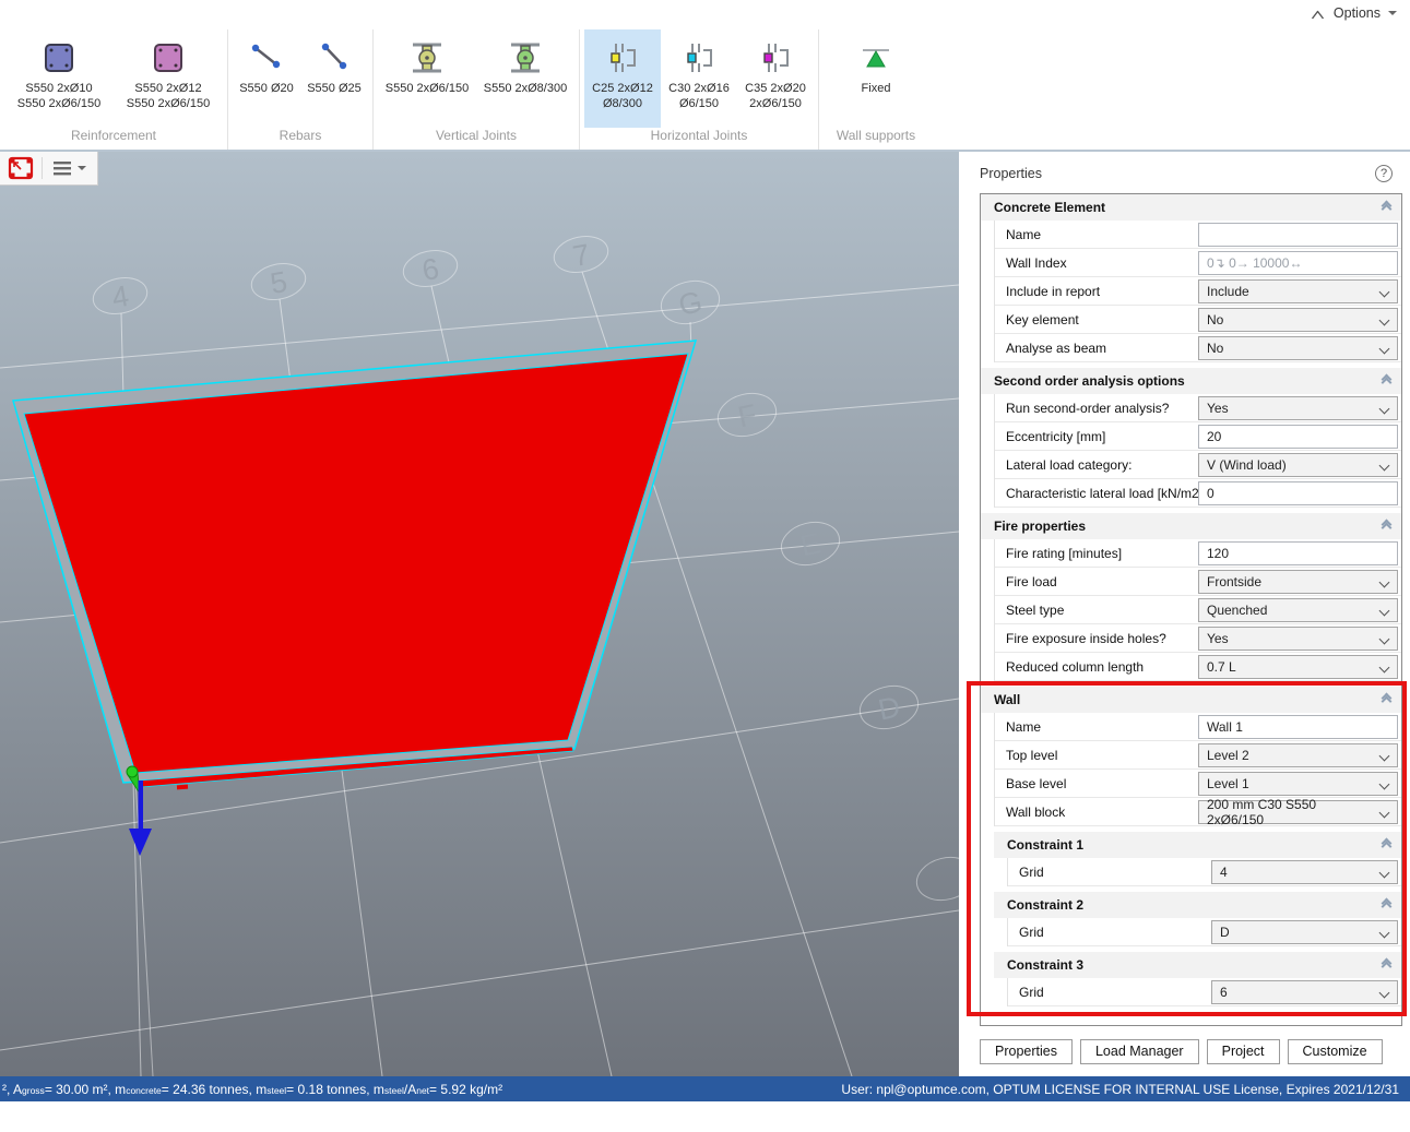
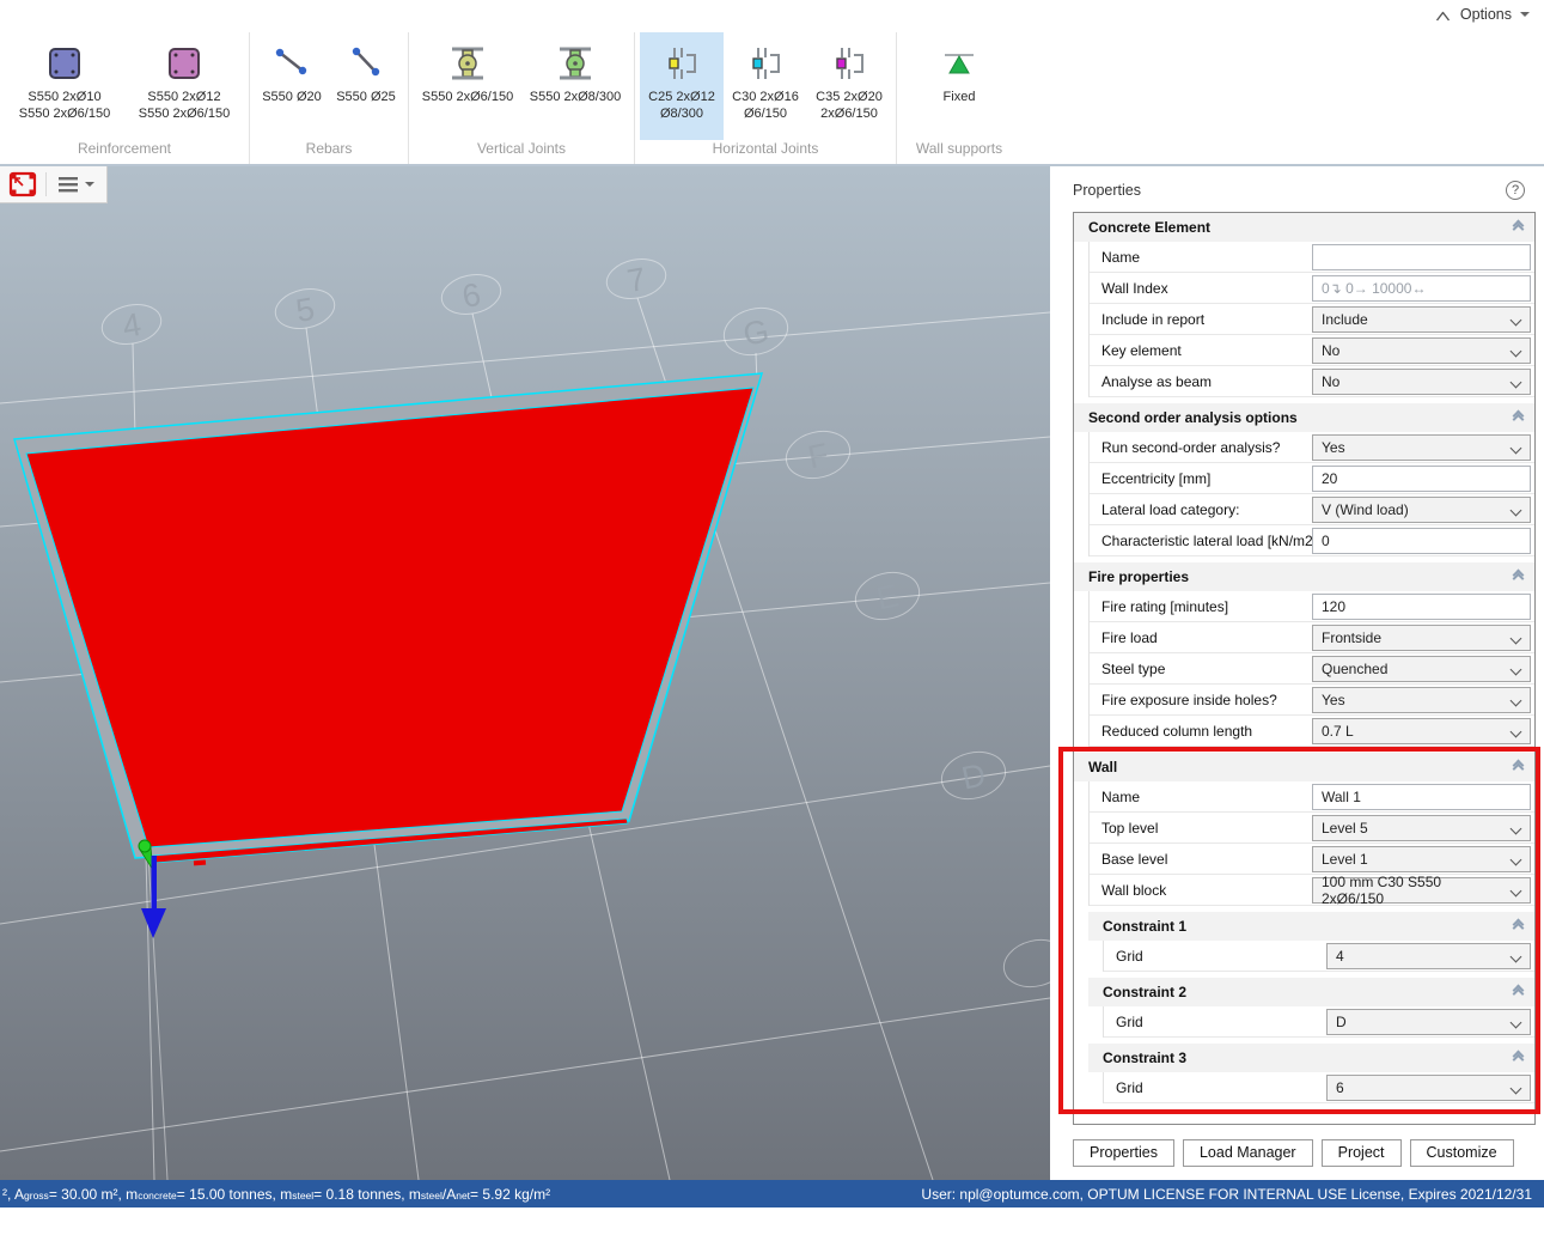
  Options
  S550 2xØ10
  S550 2xØ6/150
  S550 2xØ12
  S550 2xØ6/150
  Reinforcement
  S550 Ø20
  S550 Ø25
  Rebars
  S550 2xØ6/150
  S550 2xØ8/300
  Vertical Joints
  C25 2xØ12
  Ø8/300
  C30 2xØ16
  Ø6/150
  C35 2xØ20
  2xØ6/150
  Horizontal Joints
  Fixed
  Wall supports
  Properties
  ?
  Concrete Element
  Name
  Wall Index
  0↴ 0→ 10000↔
  Include in report
  Include
  Key element
  No
  Analyse as beam
  No
  Second order analysis options
  Run second-order analysis?
  Yes
  Eccentricity [mm]
  20
  Lateral load category:
  V (Wind load)
  Characteristic lateral load [kN/m2
  0
  Fire properties
  Fire rating [minutes]
  120
  Fire load
  Frontside
  Steel type
  Quenched
  Fire exposure inside holes?
  Yes
  Reduced column length
  0.7 L
  Wall
  Name
  Wall 1
  Top level
- Level 2
+ Level 5
  Base level
  Level 1
  Wall block
- 200 mm C30 S550 2xØ6/150
+ 100 mm C30 S550 2xØ6/150
  Constraint 1
  Grid
  4
  Constraint 2
  Grid
  D
  Constraint 3
  Grid
  6
  Properties
  Load Manager
  Project
  Customize
  ², A
  gross
  = 30.00 m², m
  concrete
- = 24.36 tonnes, m
+ = 15.00 tonnes, m
  steel
  = 0.18 tonnes, m
  steel
  /A
  net
  = 5.92 kg/m²
  User: npl@optumce.com, OPTUM LICENSE FOR INTERNAL USE License, Expires 2021/12/31
